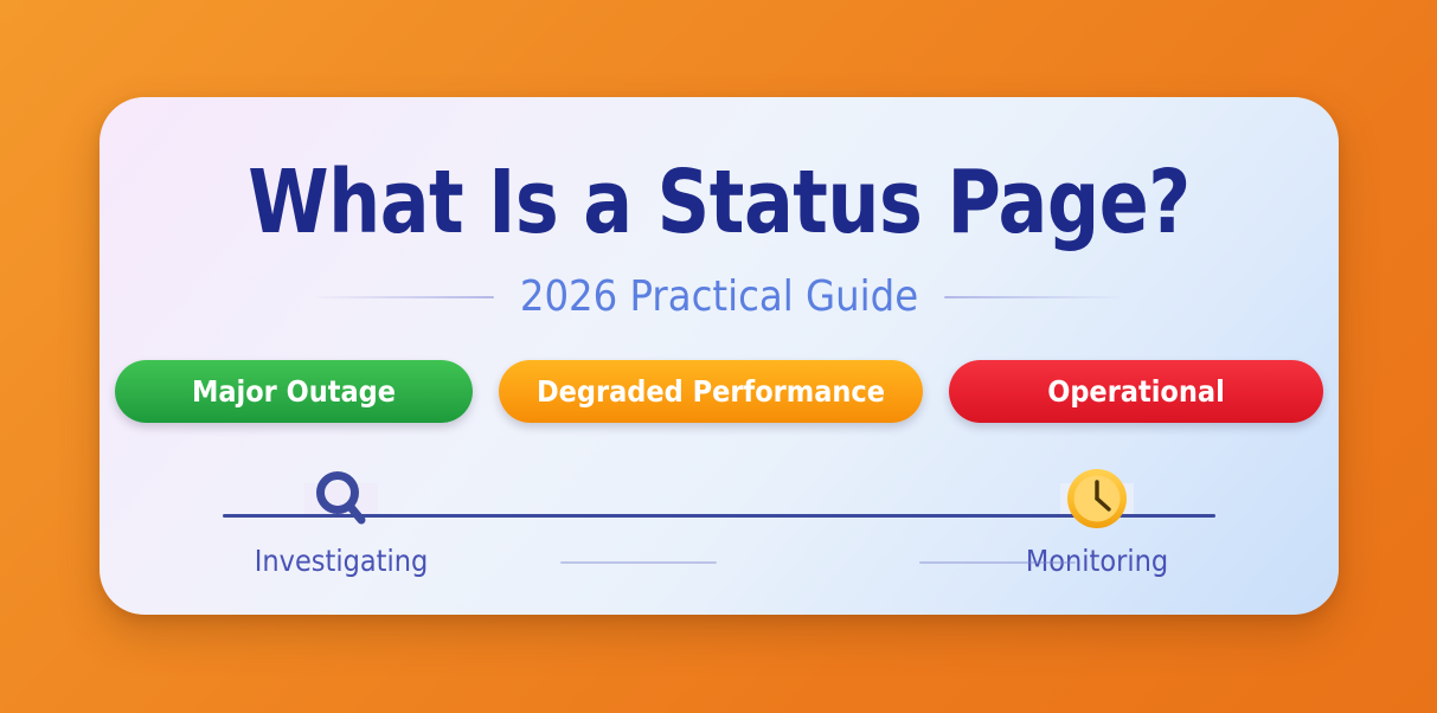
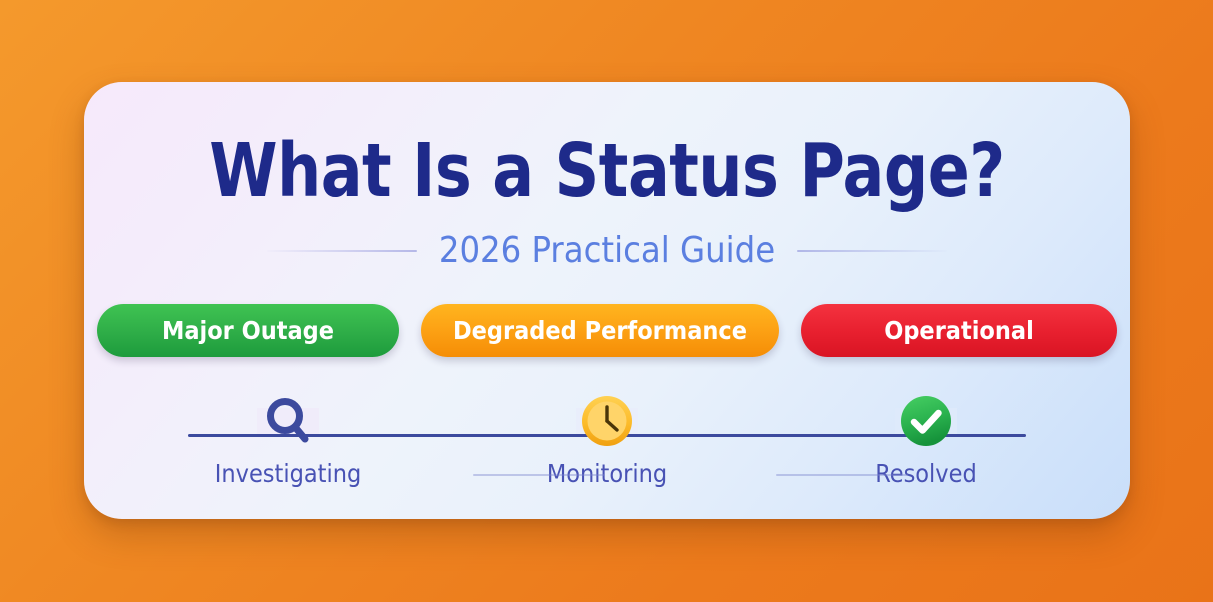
  What Is a Status Page?
  2026 Practical Guide
  Major Outage
  Degraded Performance
  Operational
  Investigating
  Monitoring
+ Resolved
